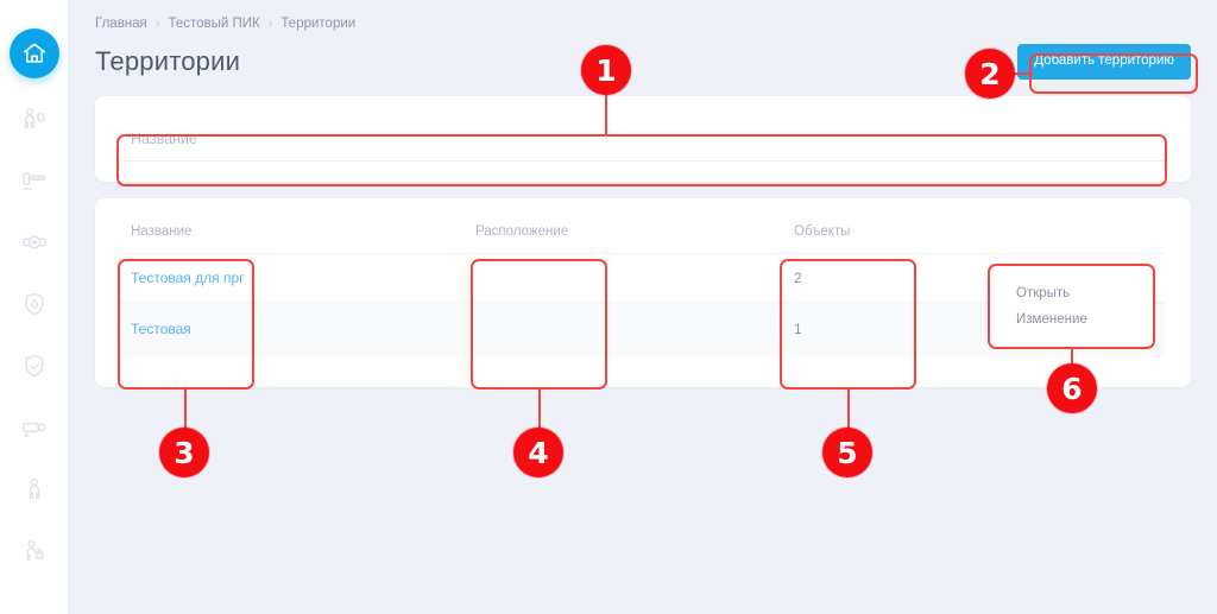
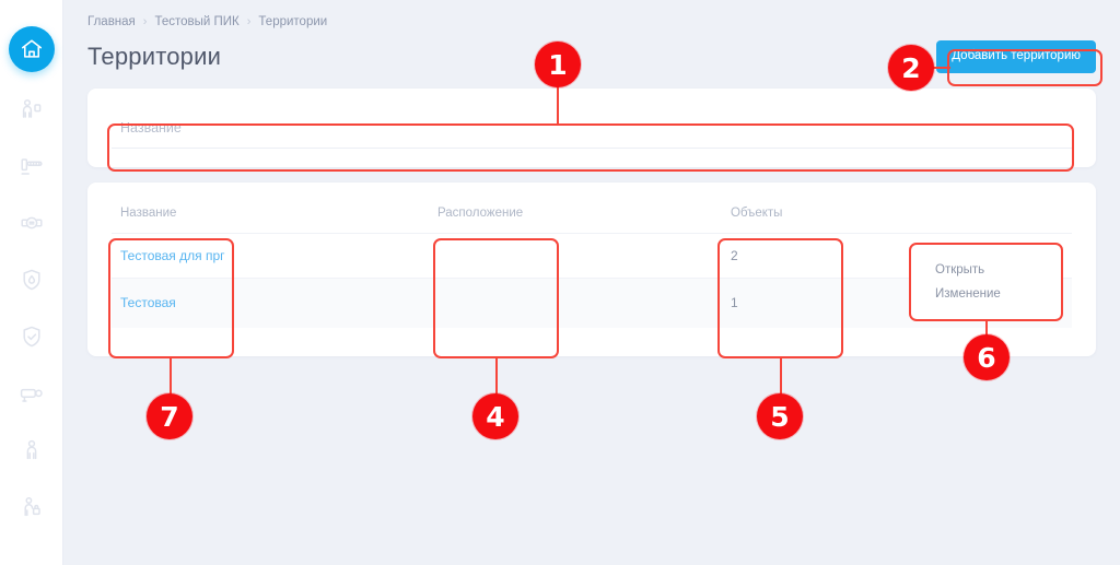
  Главная
  ›
  Тестовый ПИК
  ›
  Территории
  Территории
  Добавить территорию
  Название
  Название	Расположение	Объекты
  Тестовая для прг		2
  Тестовая		1
  1
  2
- 3
+ 7
  4
  5
  6
  Открыть
  Изменение
